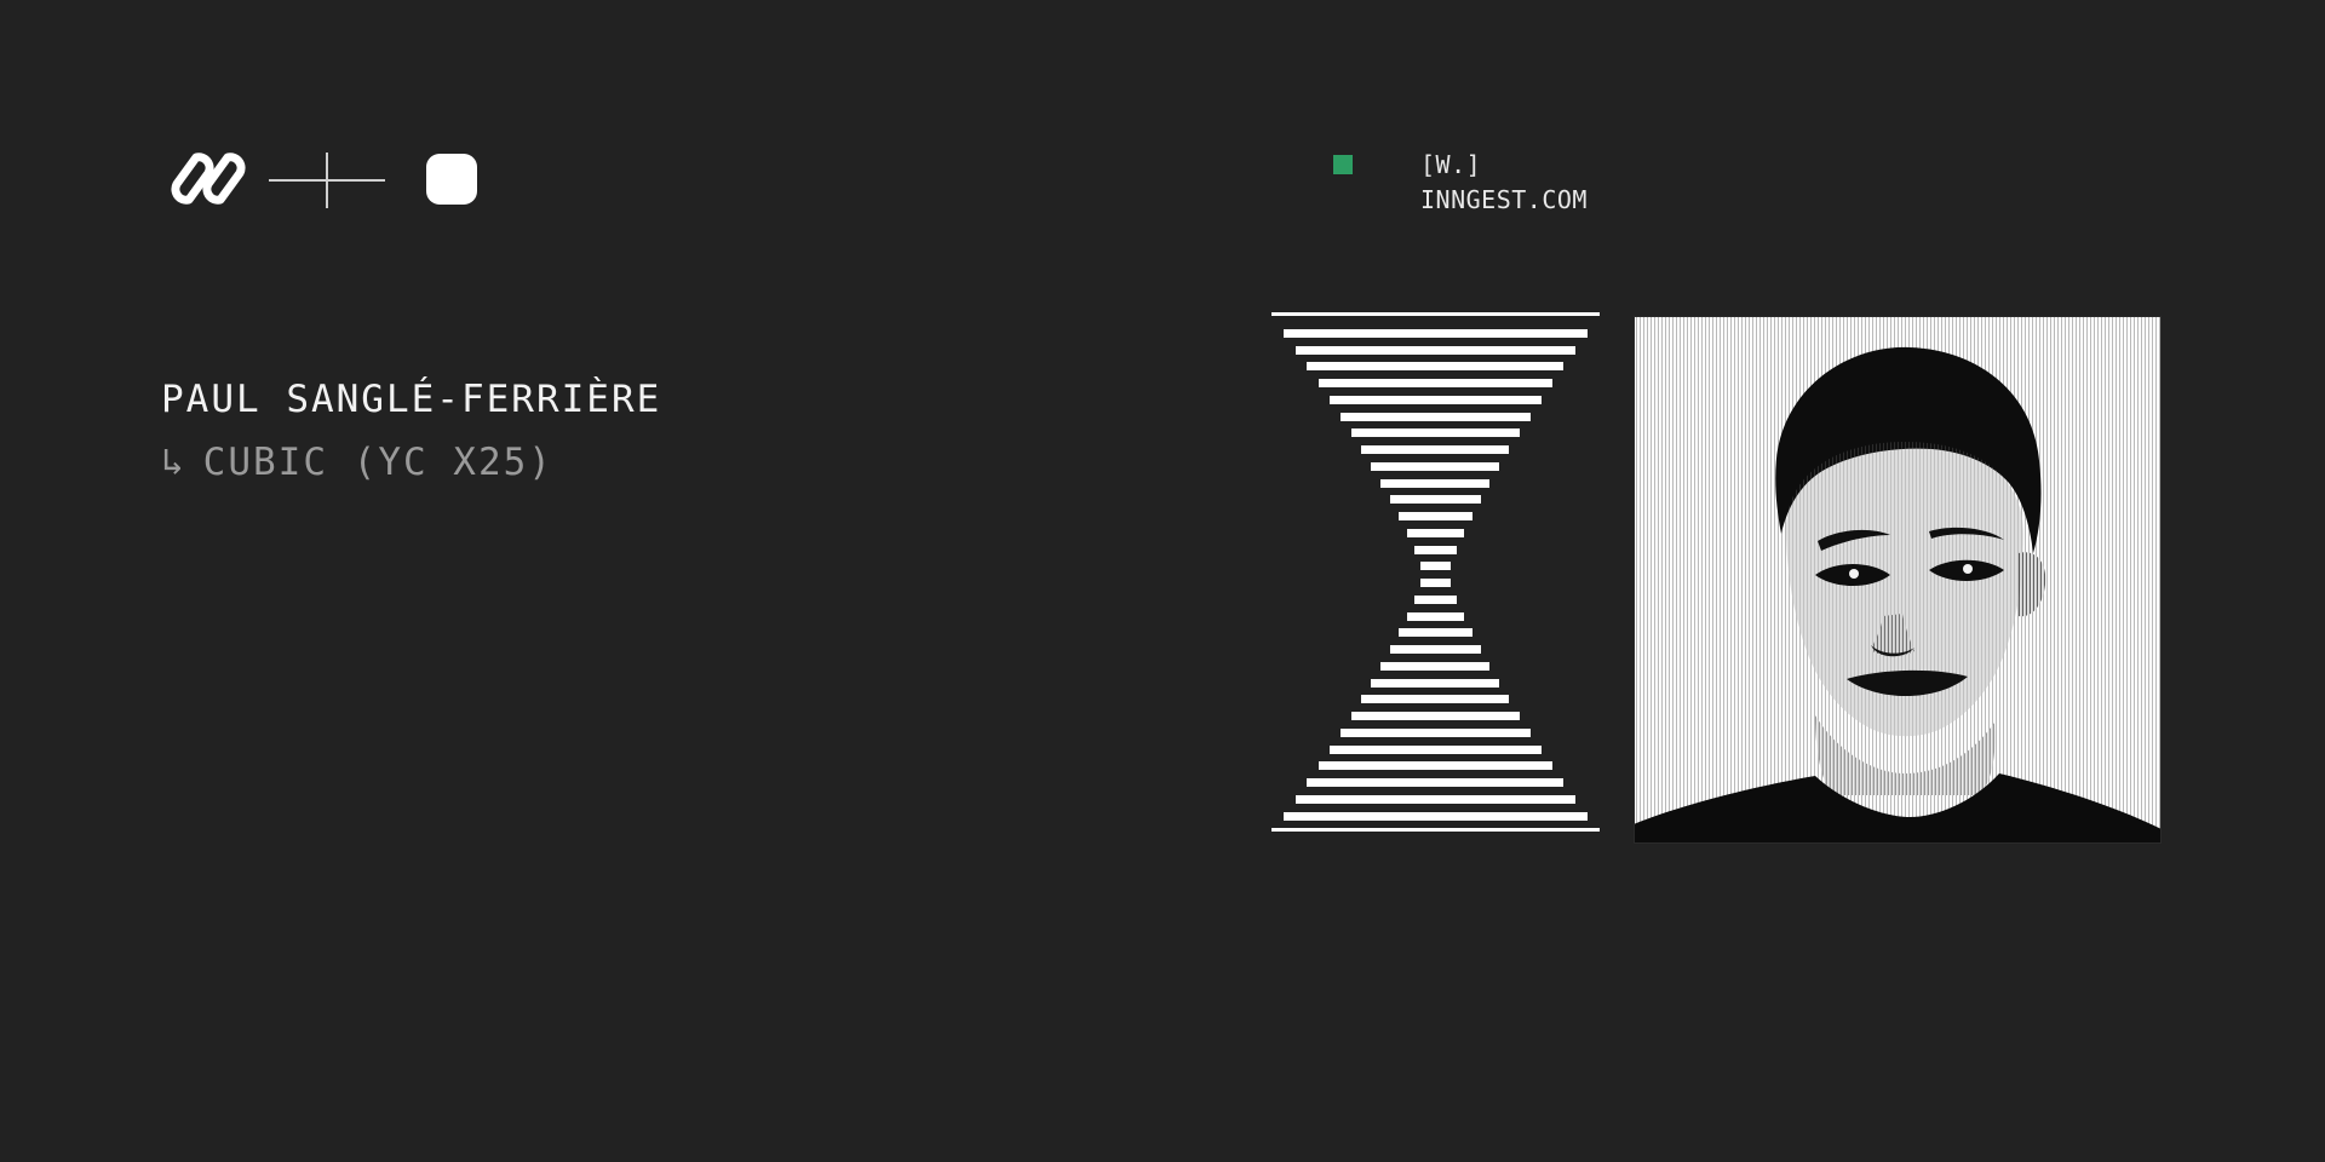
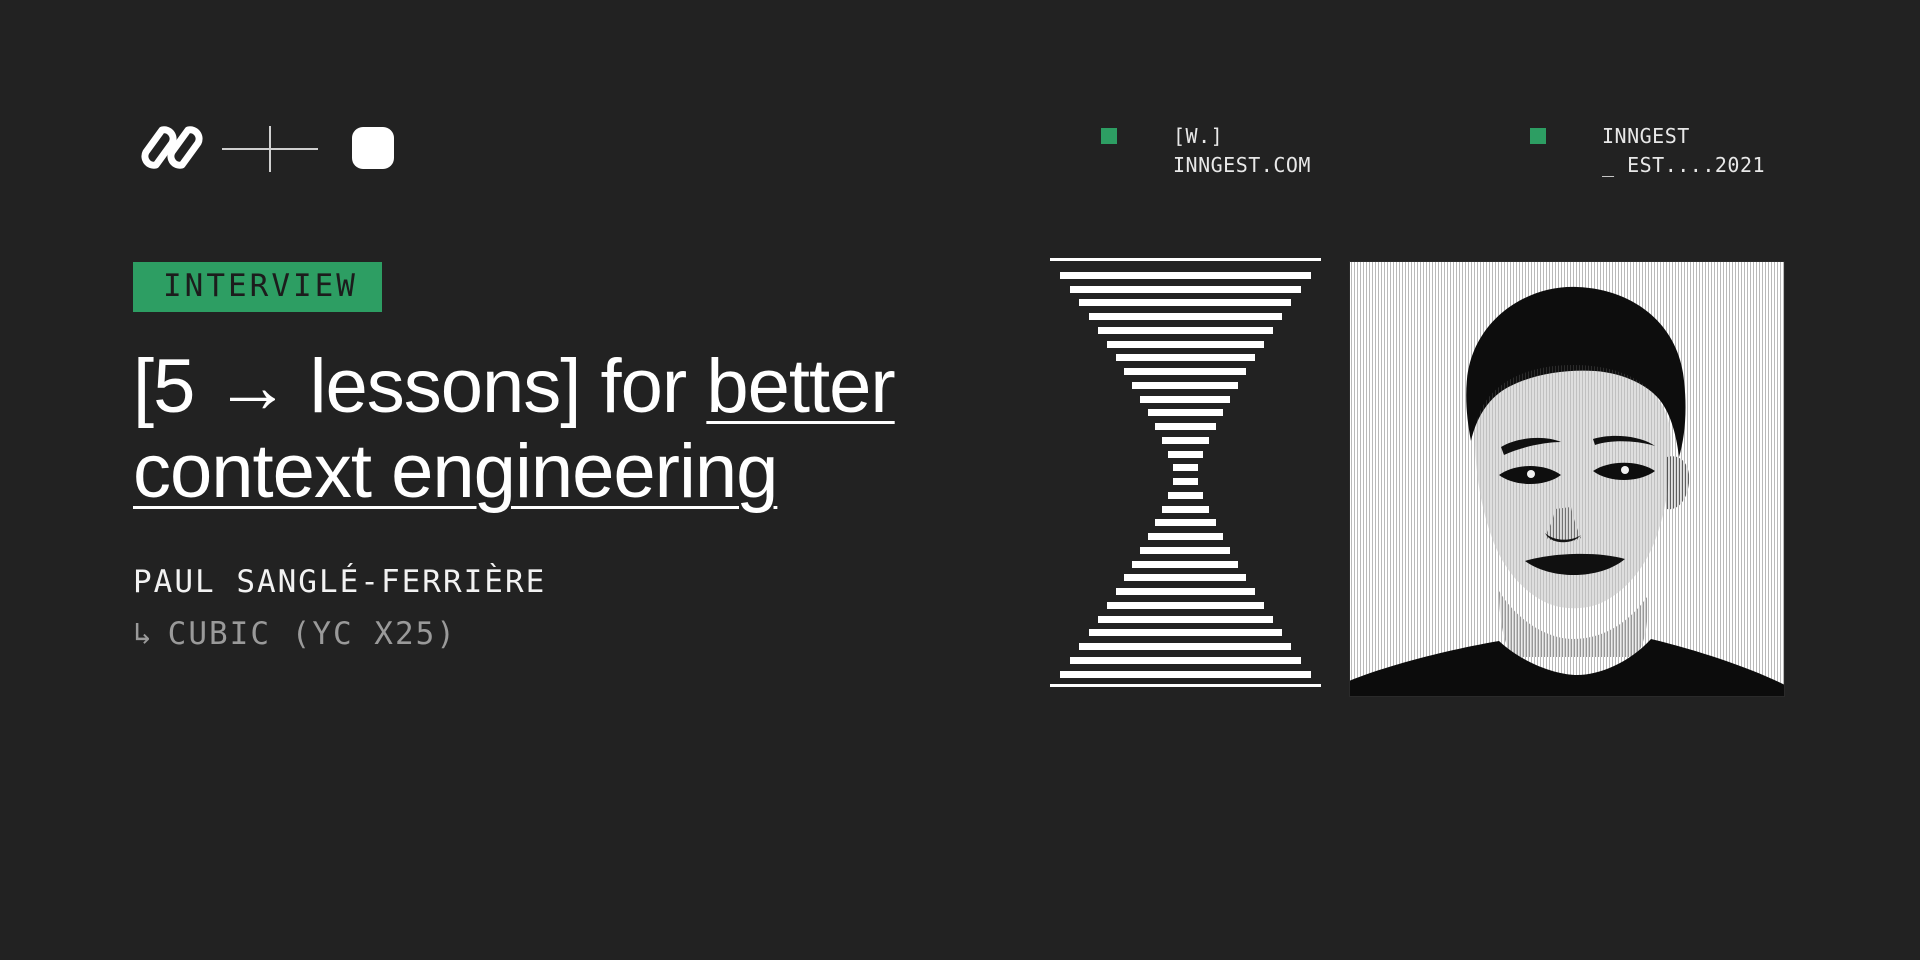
  [W.]
  INNGEST.COM
+ INNGEST
+ _ EST....2021
+ INTERVIEW
+ [5 → lessons] for better
+ context engineering
  PAUL SANGLÉ-FERRIÈRE
  ↳ CUBIC (YC X25)
